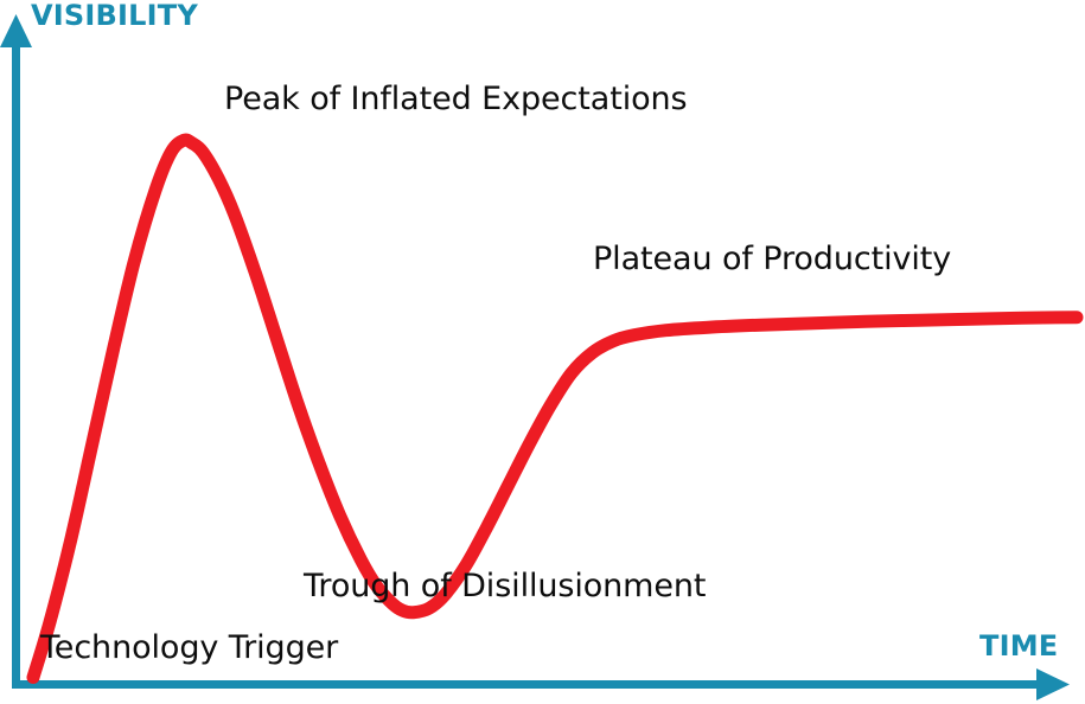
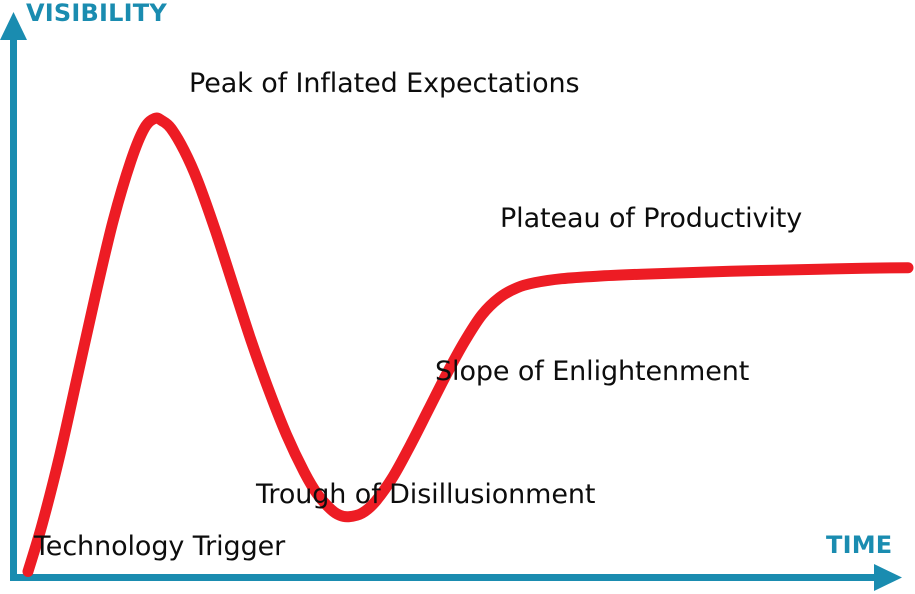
  Peak of Inflated Expectations
  Plateau of Productivity
+ Slope of Enlightenment
  Trough of Disillusionment
  Technology Trigger
  VISIBILITY
  TIME
